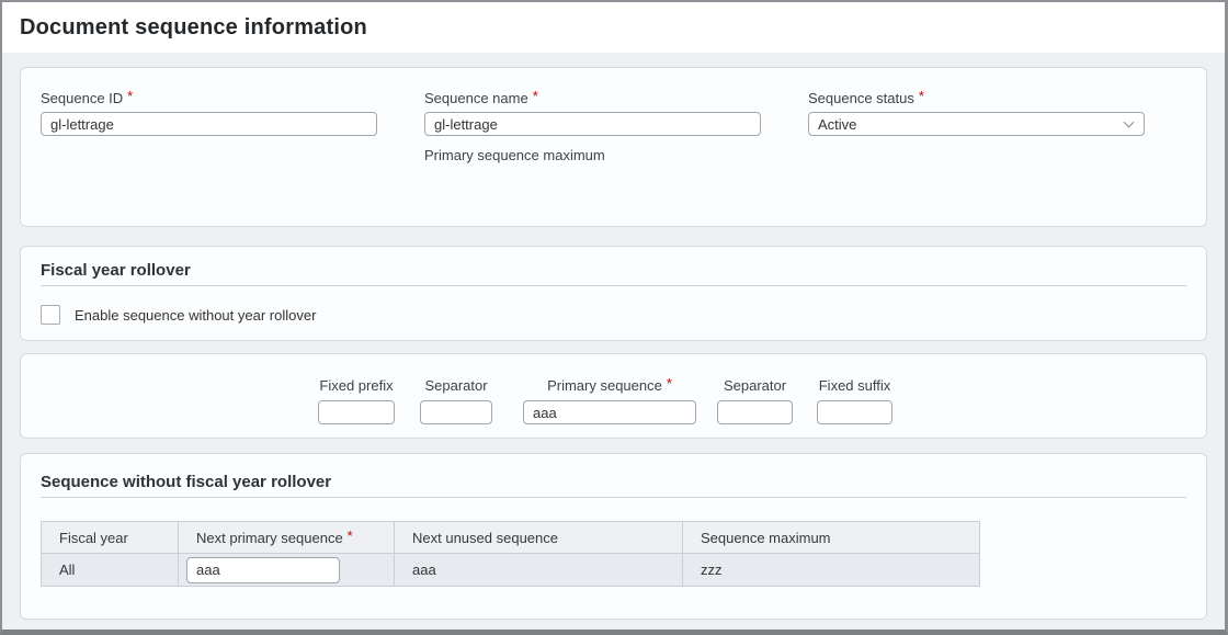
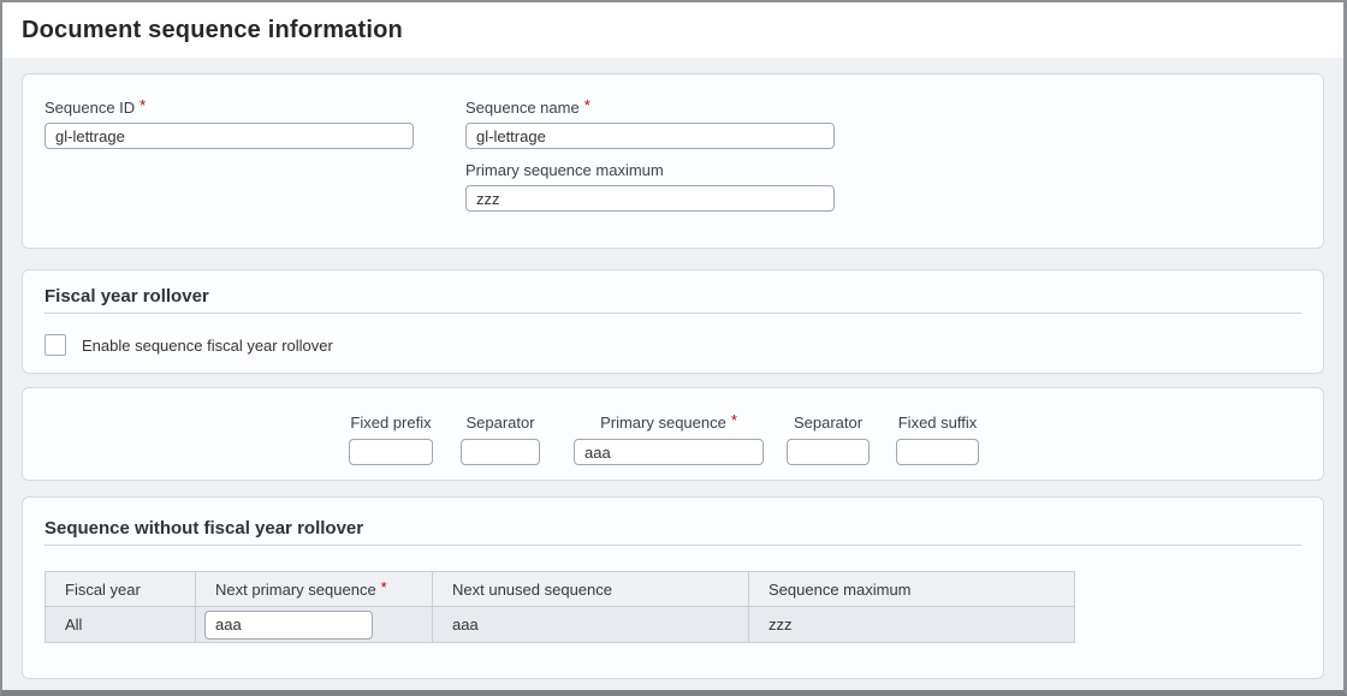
  Document sequence information
  Sequence ID *
  gl-lettrage
  Sequence name *
  gl-lettrage
- Sequence status *
- Active
  Primary sequence maximum
+ zzz
  Fiscal year rollover
- Enable sequence without year rollover
+ Enable sequence fiscal year rollover
  Fixed prefix
  Separator
  Primary sequence *
  aaa
  Separator
  Fixed suffix
  Sequence without fiscal year rollover
  Fiscal year	Next primary sequence *	Next unused sequence	Sequence maximum
  All	aaa	aaa	zzz
